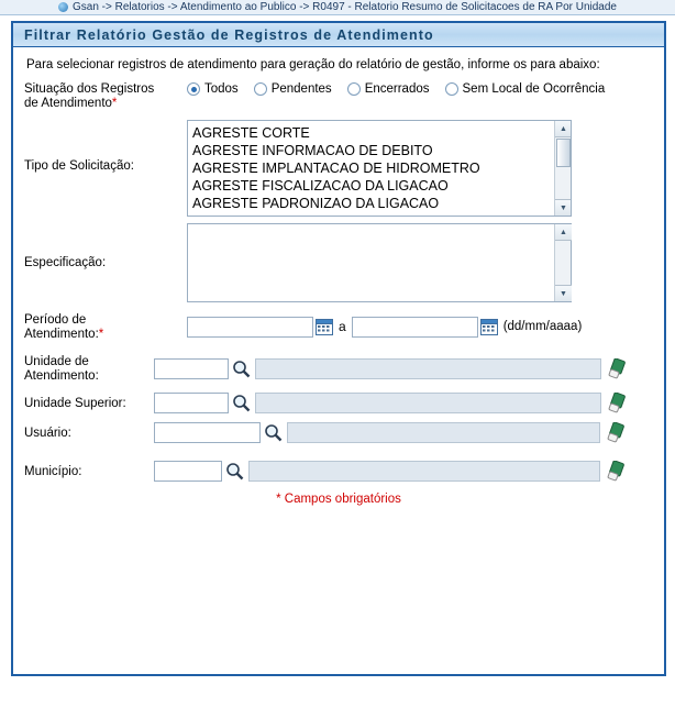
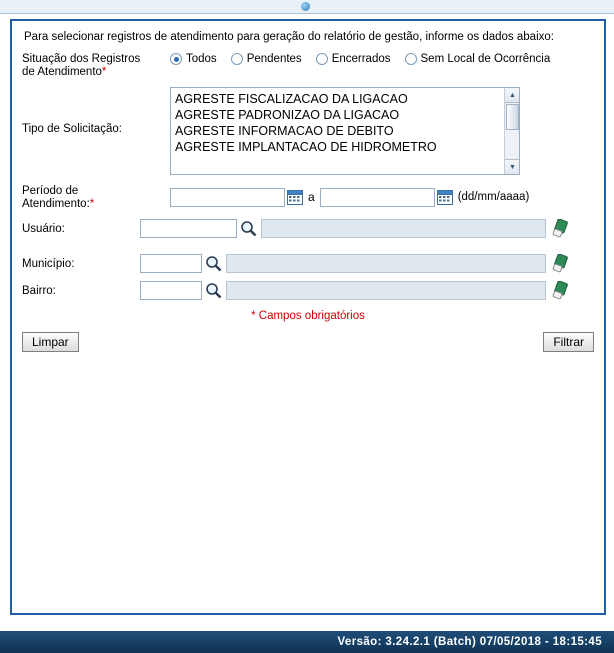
- Gsan -> Relatorios -> Atendimento ao Publico -> R0497 - Relatorio Resumo de Solicitacoes de RA Por Unidade
- Filtrar Relatório Gestão de Registros de Atendimento
- Para selecionar registros de atendimento para geração do relatório de gestão, informe os para abaixo:
+ Para selecionar registros de atendimento para geração do relatório de gestão, informe os dados abaixo:
  Situação dos Registros
  de Atendimento*
  Todos
  Pendentes
  Encerrados
  Sem Local de Ocorrência
  Tipo de Solicitação:
- AGRESTE CORTE
- AGRESTE INFORMACAO DE DEBITO
+ AGRESTE FISCALIZACAO DA LIGACAO
- AGRESTE IMPLANTACAO DE HIDROMETRO
+ AGRESTE PADRONIZAO DA LIGACAO
- AGRESTE FISCALIZACAO DA LIGACAO
+ AGRESTE INFORMACAO DE DEBITO
- AGRESTE PADRONIZAO DA LIGACAO
+ AGRESTE IMPLANTACAO DE HIDROMETRO
- Especificação:
  Período de
  Atendimento:*
  a
  (dd/mm/aaaa)
- Unidade de
- Atendimento:
- Unidade Superior:
  Usuário:
  Município:
+ Bairro:
  * Campos obrigatórios
+ Limpar
+ Filtrar
+ Versão: 3.24.2.1 (Batch) 07/05/2018 - 18:15:45
